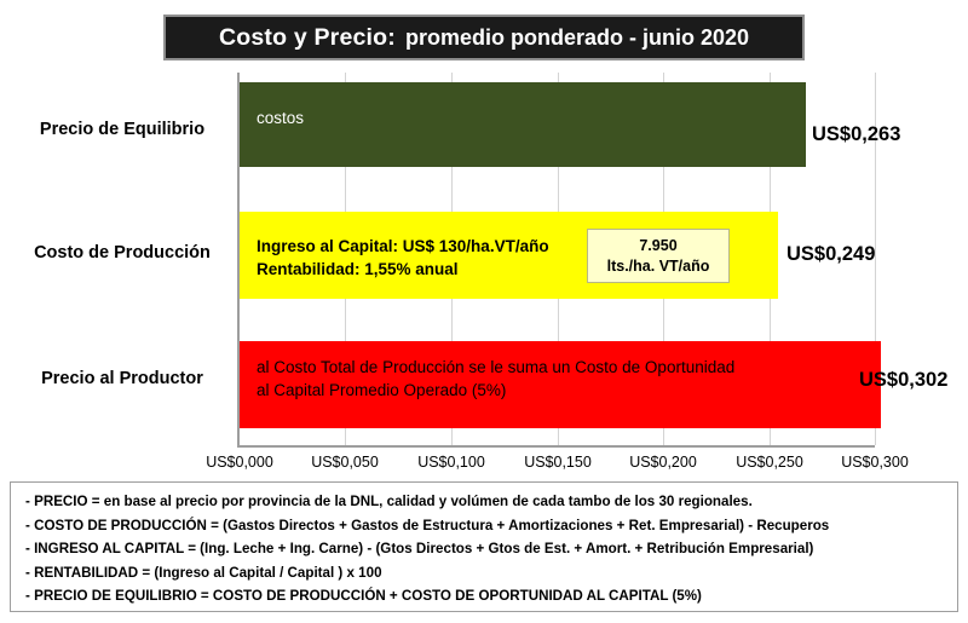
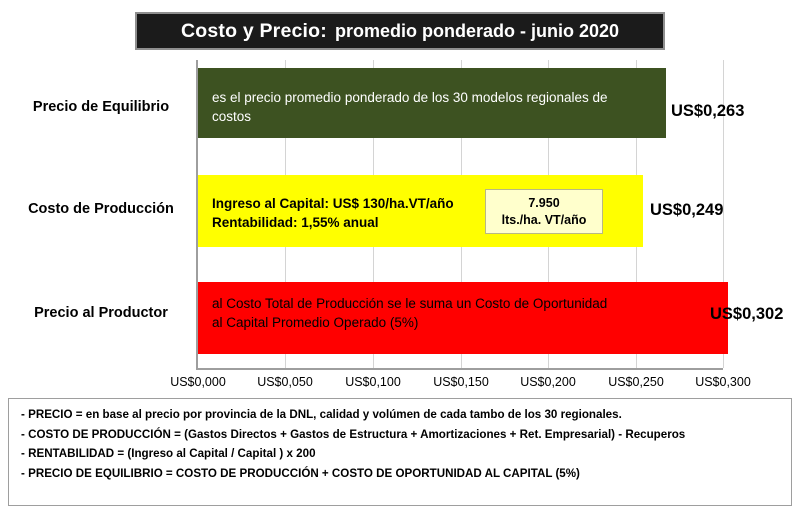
  Costo y Precio:
  promedio ponderado - junio 2020
  Precio de Equilibrio
  Costo de Producción
  Precio al Productor
+ es el precio promedio ponderado de los 30 modelos regionales de
  costos
  US$0,263
  Ingreso al Capital: US$ 130/ha.VT/año
  Rentabilidad: 1,55% anual
  7.950
  lts./ha. VT/año
  US$0,249
  al Costo Total de Producción se le suma un Costo de Oportunidad
  al Capital Promedio Operado (5%)
  US$0,302
  US$0,000
  US$0,050
  US$0,100
  US$0,150
  US$0,200
  US$0,250
  US$0,300
  - PRECIO = en base al precio por provincia de la DNL, calidad y volúmen de cada tambo de los 30 regionales.
  - COSTO DE PRODUCCIÓN = (Gastos Directos + Gastos de Estructura + Amortizaciones + Ret. Empresarial) - Recuperos
- - INGRESO AL CAPITAL = (Ing. Leche + Ing. Carne) - (Gtos Directos + Gtos de Est. + Amort. + Retribución Empresarial)
- - RENTABILIDAD = (Ingreso al Capital / Capital ) x 100
+ - RENTABILIDAD = (Ingreso al Capital / Capital ) x 200
  - PRECIO DE EQUILIBRIO = COSTO DE PRODUCCIÓN + COSTO DE OPORTUNIDAD AL CAPITAL (5%)
